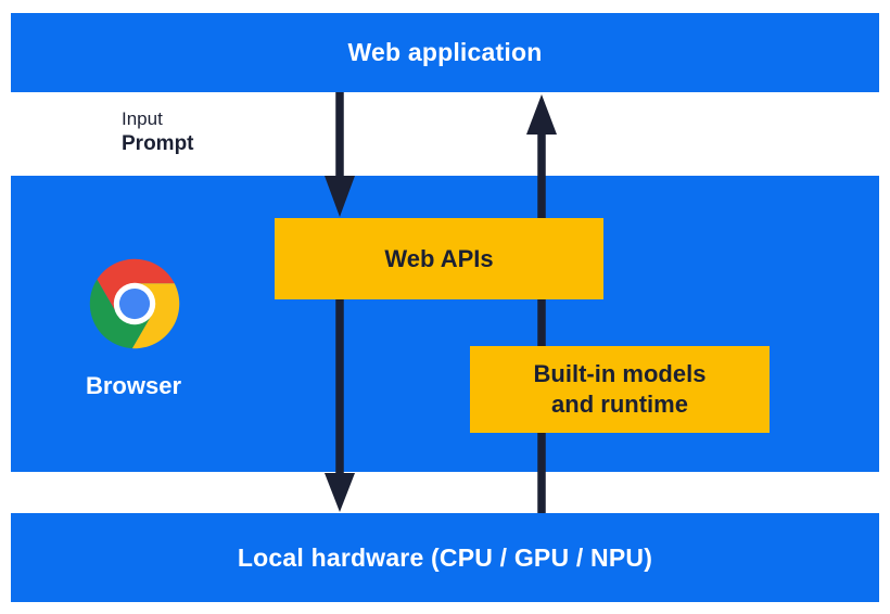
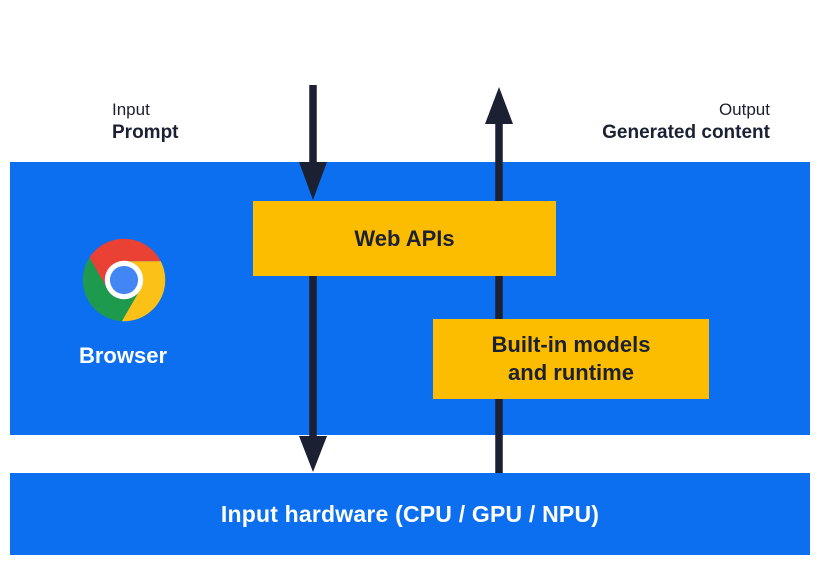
- Web application
  Input
  Prompt
+ Output
+ Generated content
- Local hardware (CPU / GPU / NPU)
+ Input hardware (CPU / GPU / NPU)
  Browser
  Web APIs
  Built-in models
  and runtime
